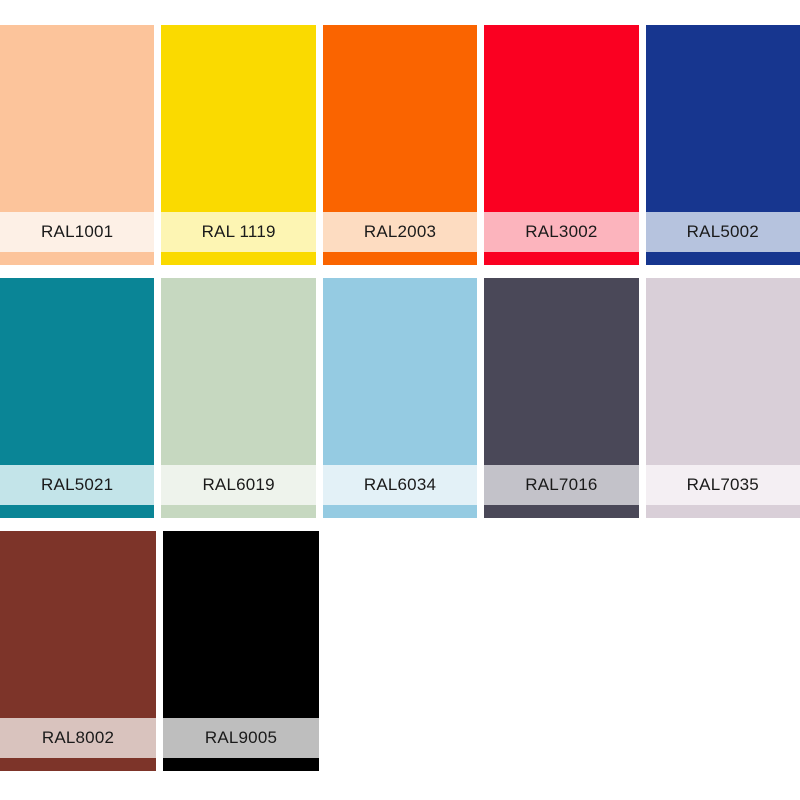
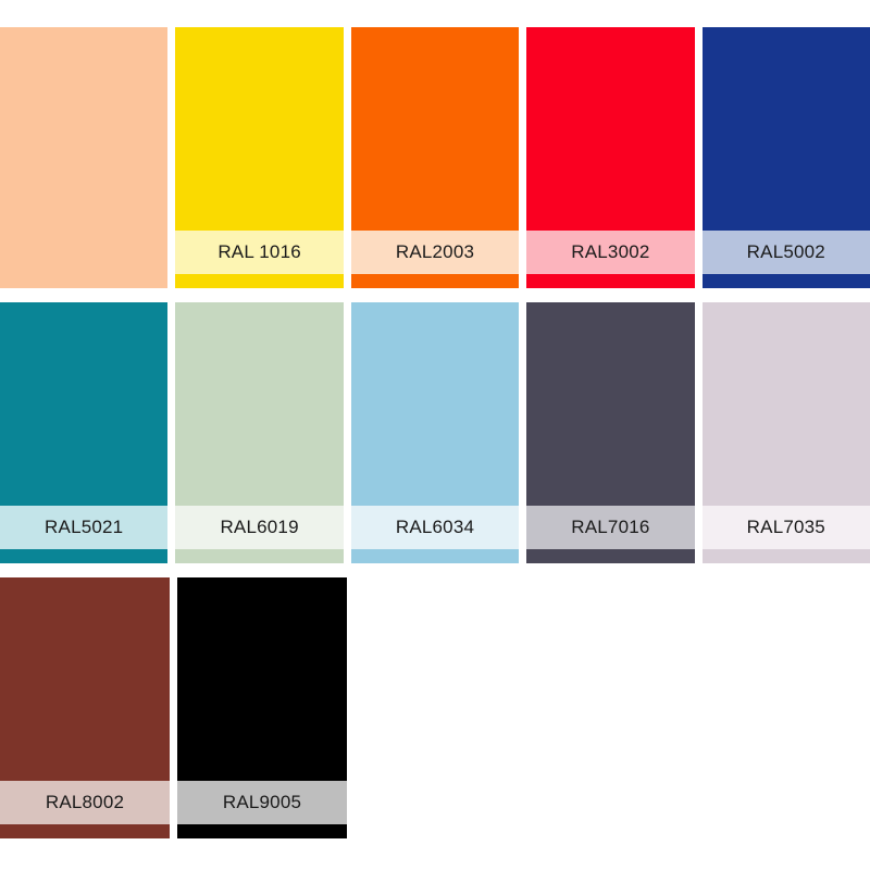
- RAL1001
- RAL 1119
+ RAL 1016
  RAL2003
  RAL3002
  RAL5002
  RAL5021
  RAL6019
  RAL6034
  RAL7016
  RAL7035
  RAL8002
  RAL9005
